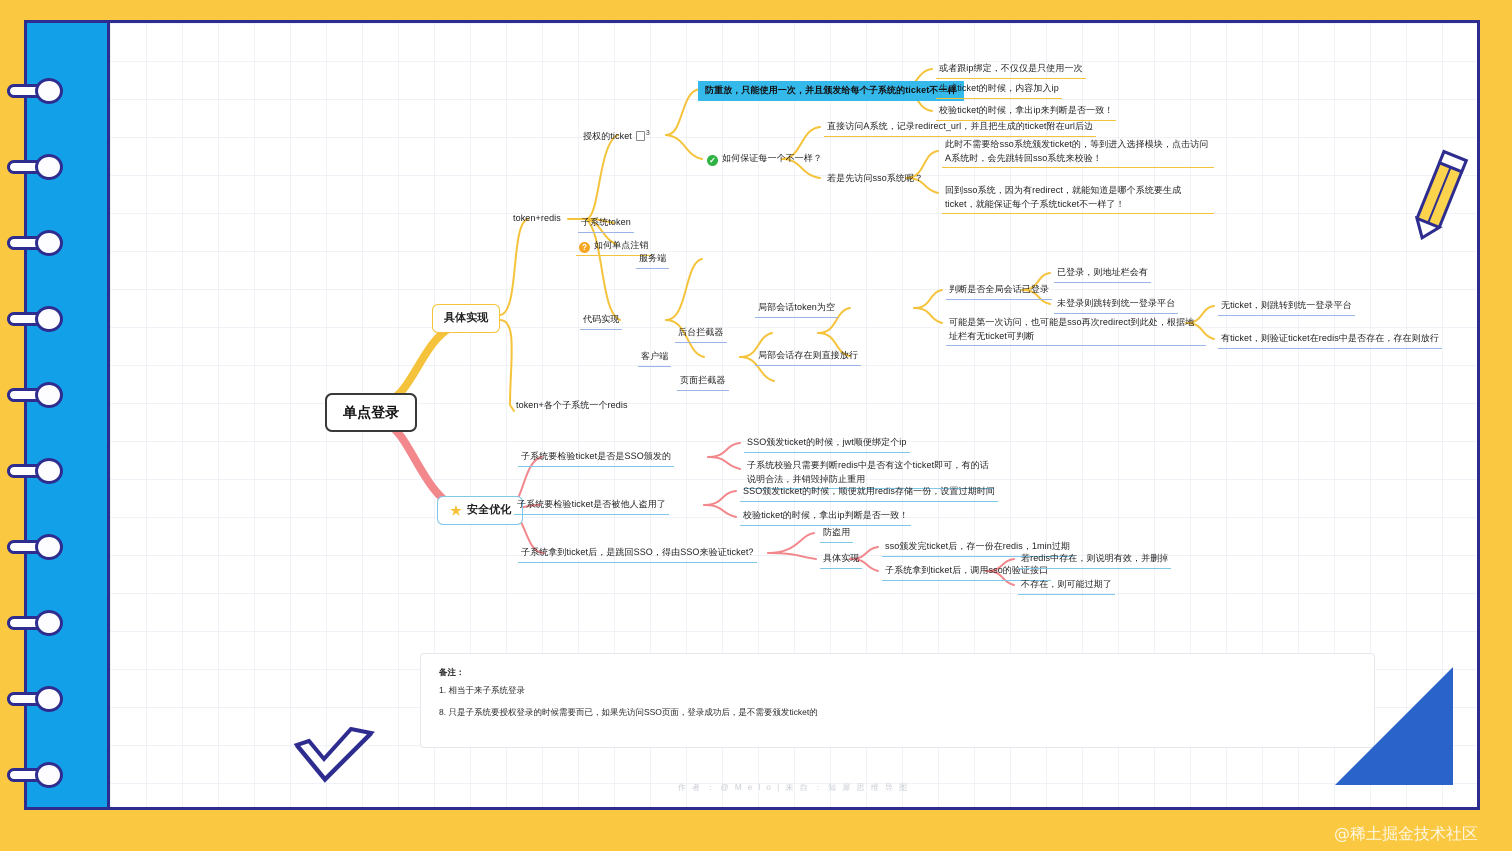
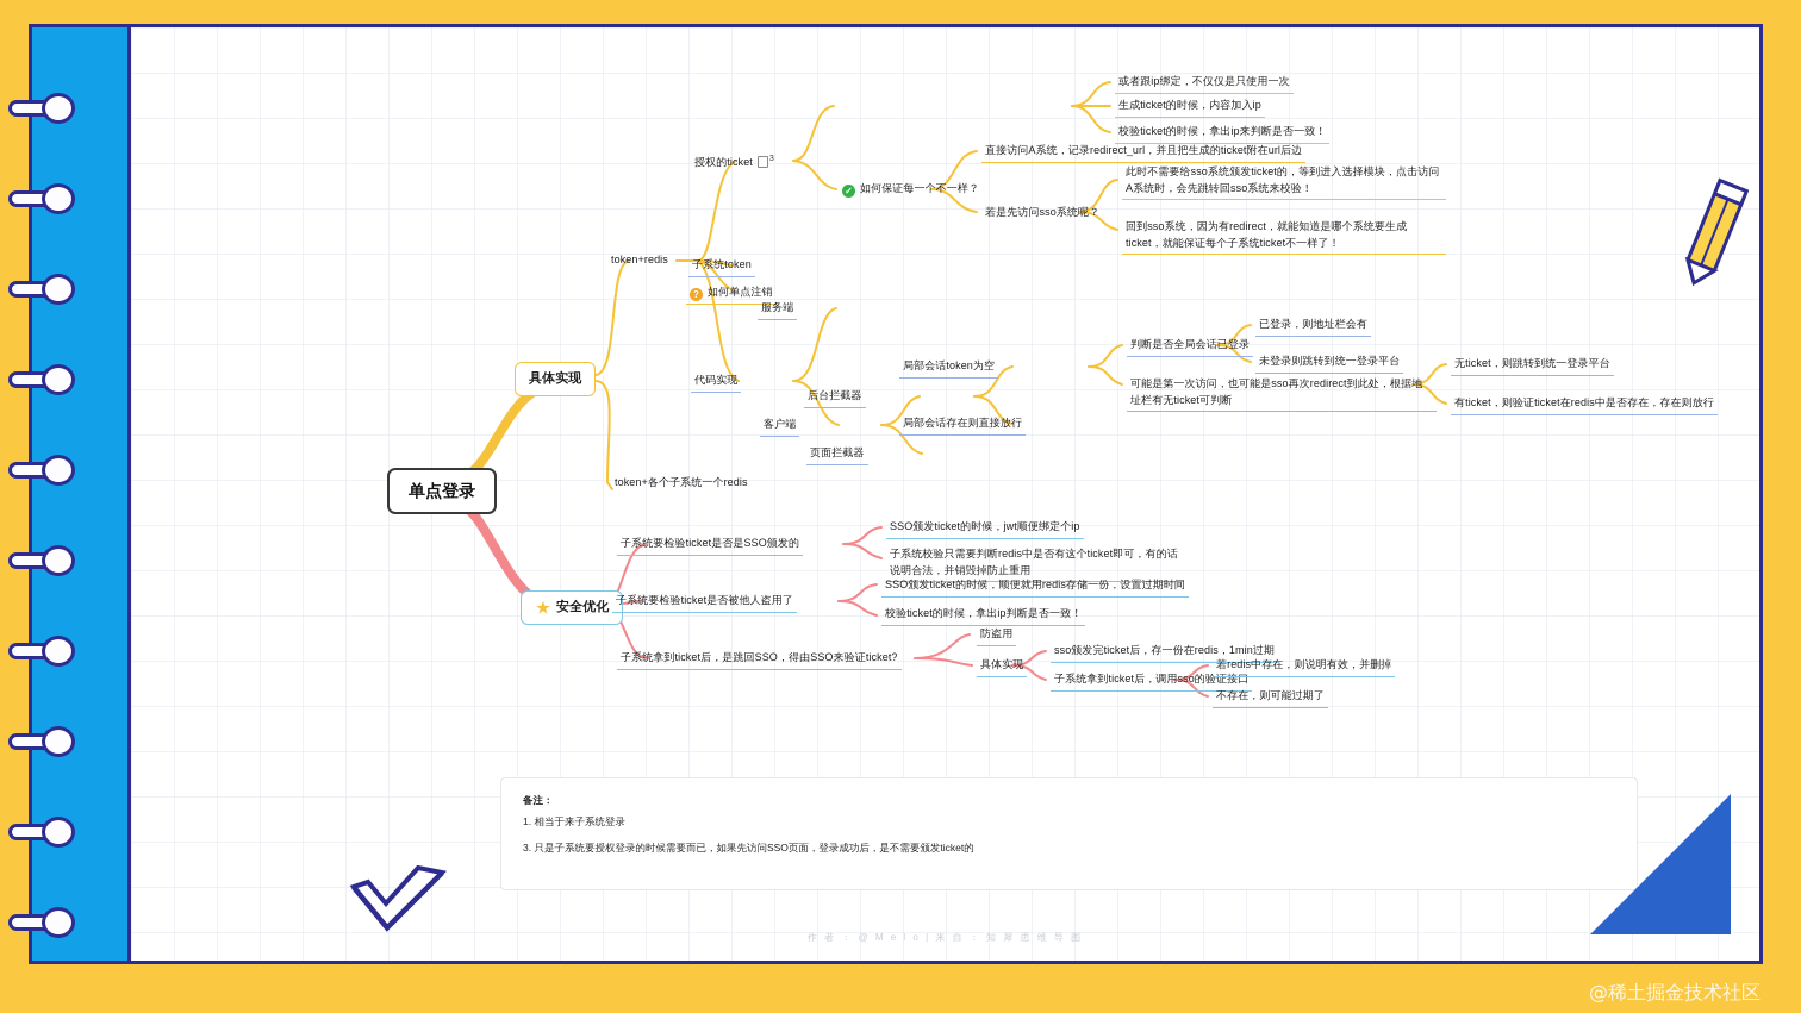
  单点登录
  具体实现
  ★ 安全优化
  token+redis
  token+各个子系统一个redis
  授权的ticket
- 防重放，只能使用一次，并且颁发给每个子系统的ticket不一样
  或者跟ip绑定，不仅仅是只使用一次
  生成ticket的时候，内容加入ip
  校验ticket的时候，拿出ip来判断是否一致！
  ✓ 如何保证每一个不一样？
  直接访问A系统，记录redirect_url，并且把生成的ticket附在url后边
  若是先访问sso系统呢？
  此时不需要给sso系统颁发ticket的，等到进入选择模块，点击访问A系统时，会先跳转回sso系统来校验！
  回到sso系统，因为有redirect，就能知道是哪个系统要生成ticket，就能保证每个子系统ticket不一样了！
  子系统token
  ? 如何单点注销
  代码实现
  服务端
  客户端
  后台拦截器
  页面拦截器
  局部会话token为空
  局部会话存在则直接放行
  判断是否全局会话已登录
  可能是第一次访问，也可能是sso再次redirect到此处，根据地址栏有无ticket可判断
  已登录，则地址栏会有
  未登录则跳转到统一登录平台
  无ticket，则跳转到统一登录平台
  有ticket，则验证ticket在redis中是否存在，存在则放行
  子系统要检验ticket是否是SSO颁发的
  子系统要检验ticket是否被他人盗用了
  子系统拿到ticket后，是跳回SSO，得由SSO来验证ticket?
  SSO颁发ticket的时候，jwt顺便绑定个ip
  子系统校验只需要判断redis中是否有这个ticket即可，有的话说明合法，并销毁掉防止重用
  SSO颁发ticket的时候，顺便就用redis存储一份，设置过期时间
  校验ticket的时候，拿出ip判断是否一致！
  防盗用
  具体实现
  sso颁发完ticket后，存一份在redis，1min过期
  子系统拿到ticket后，调用sso的验证接口
  若redis中存在，则说明有效，并删掉
  不存在，则可能过期了
  备注：
  1. 相当于来子系统登录
- 8. 只是子系统要授权登录的时候需要而已，如果先访问SSO页面，登录成功后，是不需要颁发ticket的
+ 3. 只是子系统要授权登录的时候需要而已，如果先访问SSO页面，登录成功后，是不需要颁发ticket的
  作 者 ： @ M e l o | 来 自 ： 知 犀 思 维 导 图
  @稀土掘金技术社区
